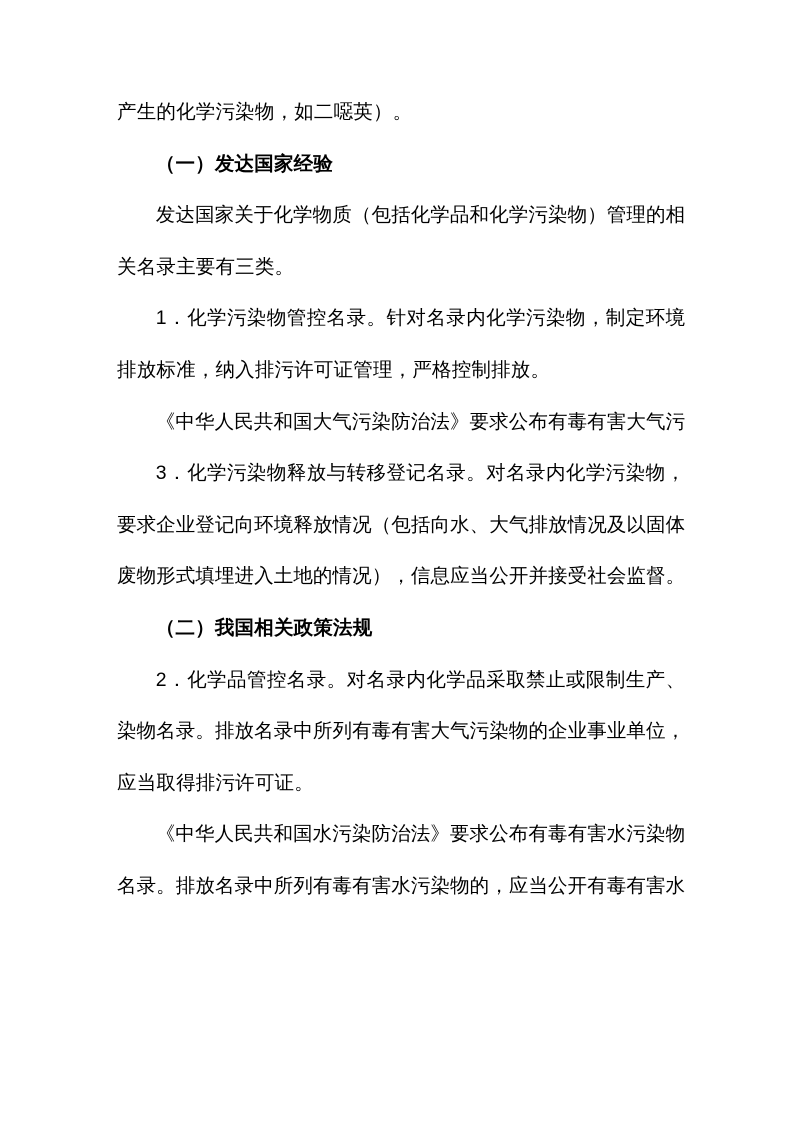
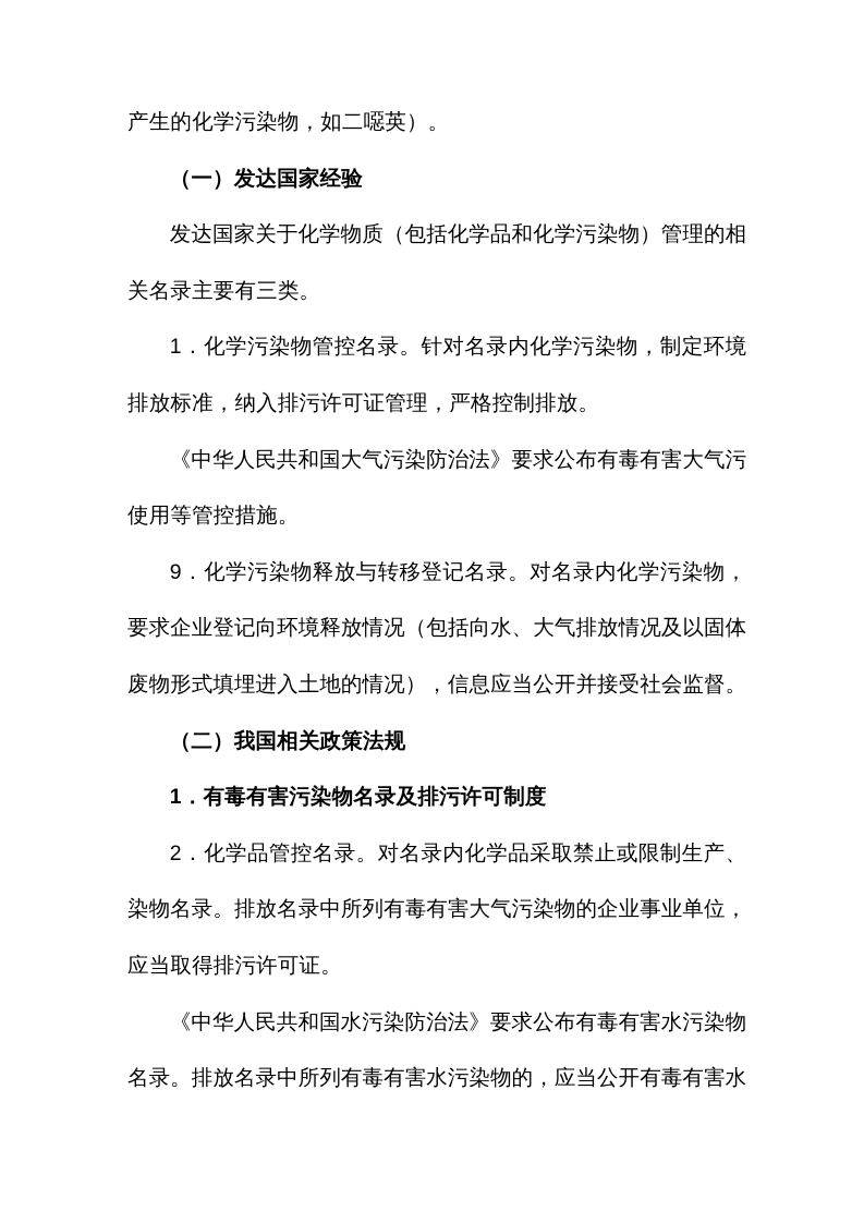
  产生的化学污染物，如二噁英）。
  （一）发达国家经验
  发达国家关于化学物质（包括化学品和化学污染物）管理的相
  关名录主要有三类。
  1．化学污染物管控名录。针对名录内化学污染物，制定环境
  排放标准，纳入排污许可证管理，严格控制排放。
  《中华人民共和国大气污染防治法》要求公布有毒有害大气污
+ 使用等管控措施。
- 3．化学污染物释放与转移登记名录。对名录内化学污染物，
+ 9．化学污染物释放与转移登记名录。对名录内化学污染物，
  要求企业登记向环境释放情况（包括向水、大气排放情况及以固体
  废物形式填埋进入土地的情况），信息应当公开并接受社会监督。
  （二）我国相关政策法规
+ 1．有毒有害污染物名录及排污许可制度
  2．化学品管控名录。对名录内化学品采取禁止或限制生产、
  染物名录。排放名录中所列有毒有害大气污染物的企业事业单位，
  应当取得排污许可证。
  《中华人民共和国水污染防治法》要求公布有毒有害水污染物
  名录。排放名录中所列有毒有害水污染物的，应当公开有毒有害水
